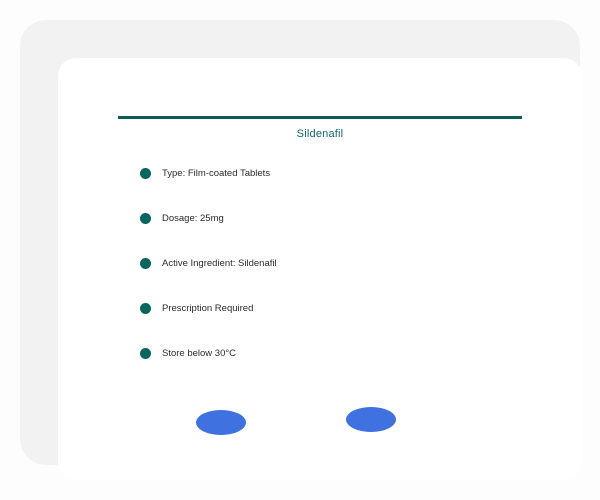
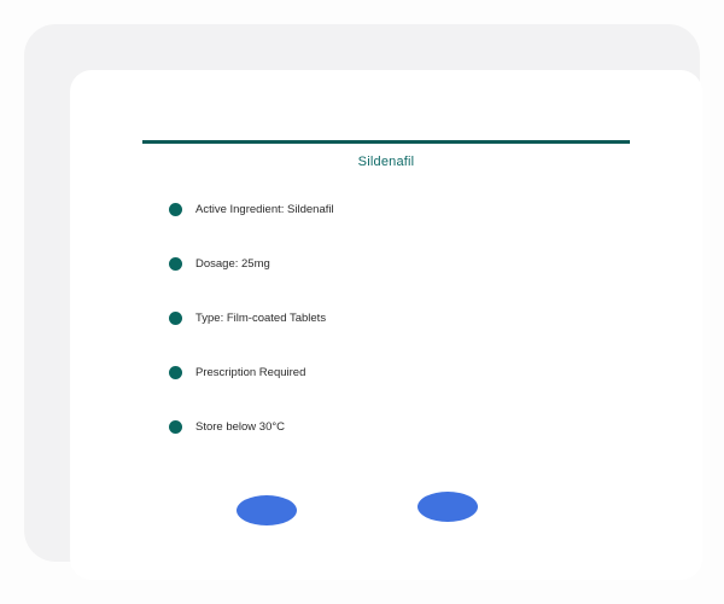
  Sildenafil
- Type: Film-coated Tablets
+ Active Ingredient: Sildenafil
  Dosage: 25mg
- Active Ingredient: Sildenafil
+ Type: Film-coated Tablets
  Prescription Required
  Store below 30°C
